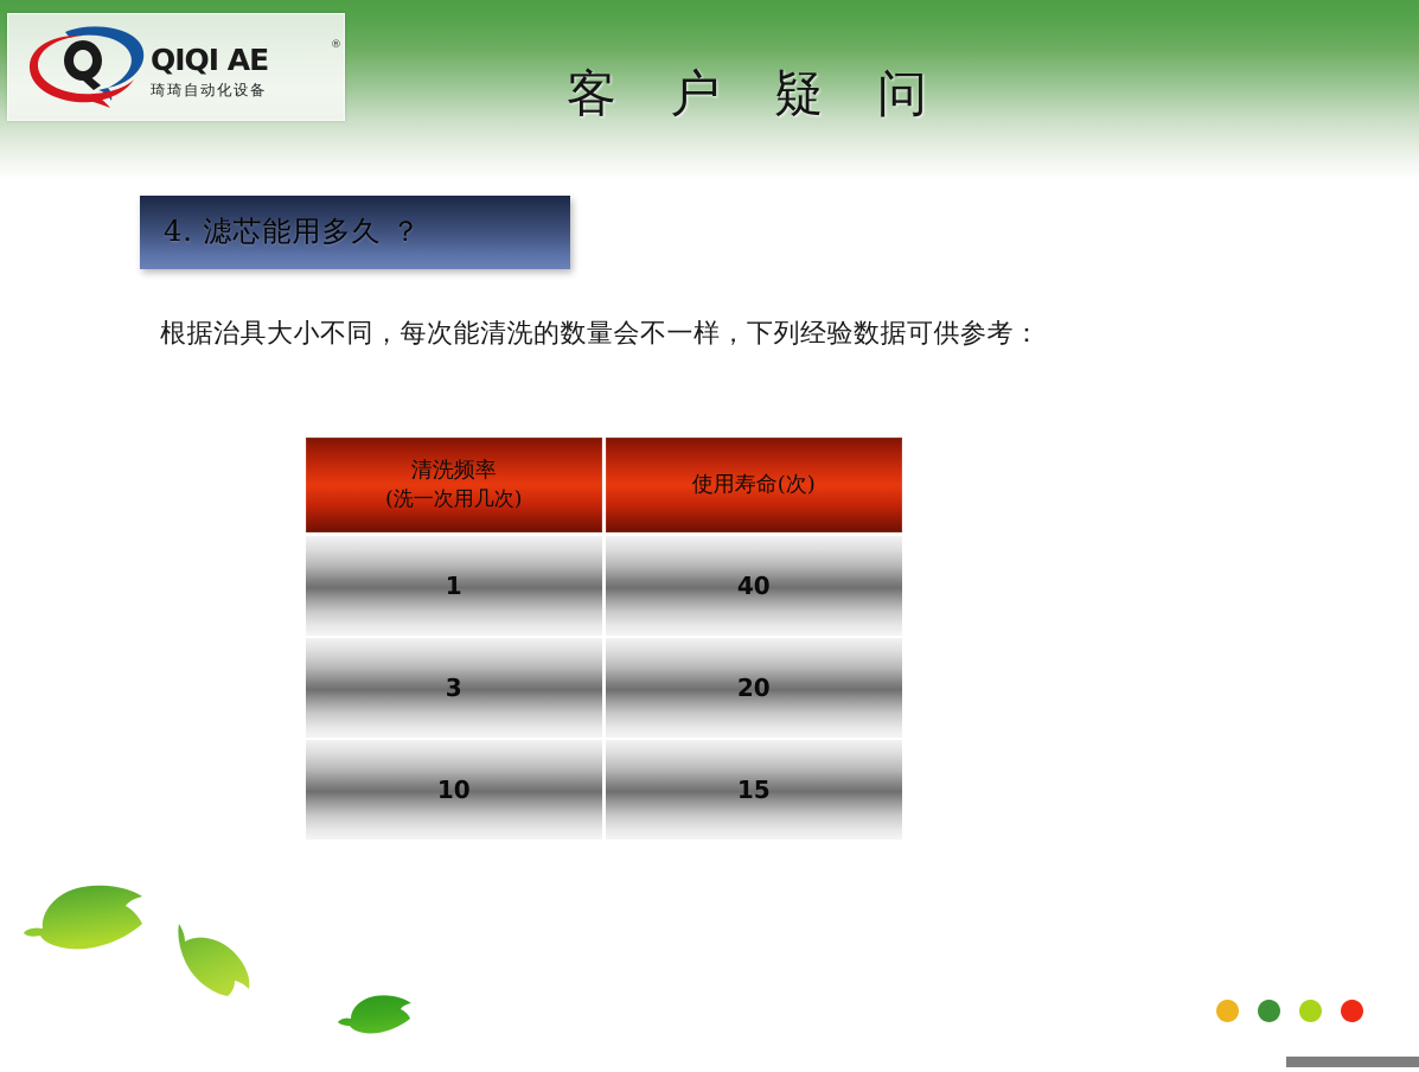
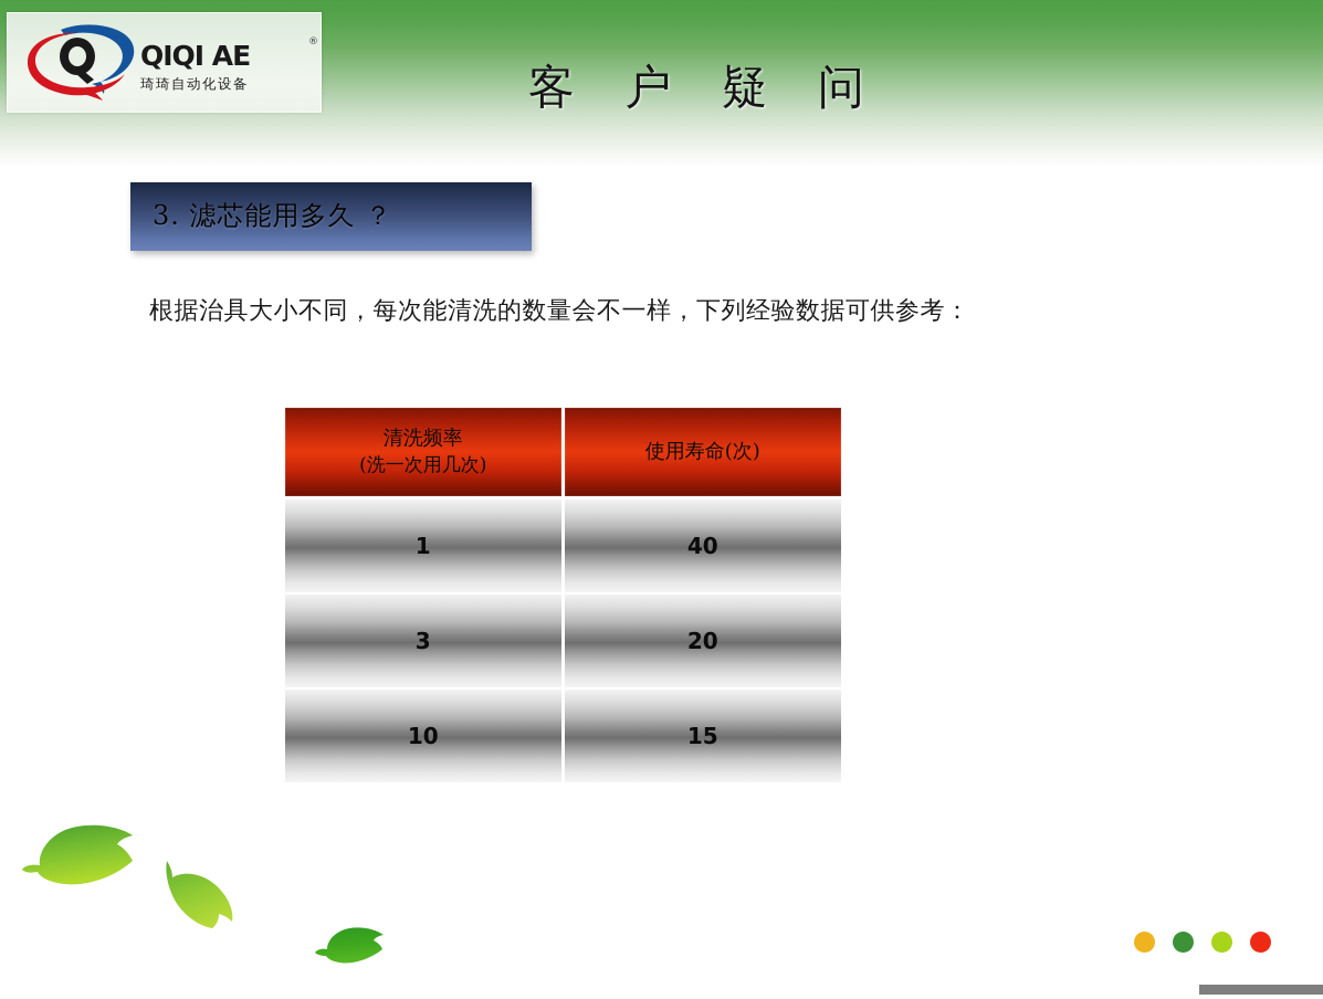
  QIQI AE
  ®
  琦琦自动化设备
  客 户 疑 问
- 4. 滤芯能用多久 ？
+ 3. 滤芯能用多久 ？
  根据治具大小不同，每次能清洗的数量会不一样，下列经验数据可供参考：
  清洗频率
  (洗一次用几次)
  使用寿命(次)
  1
  40
  3
  20
  10
  15
